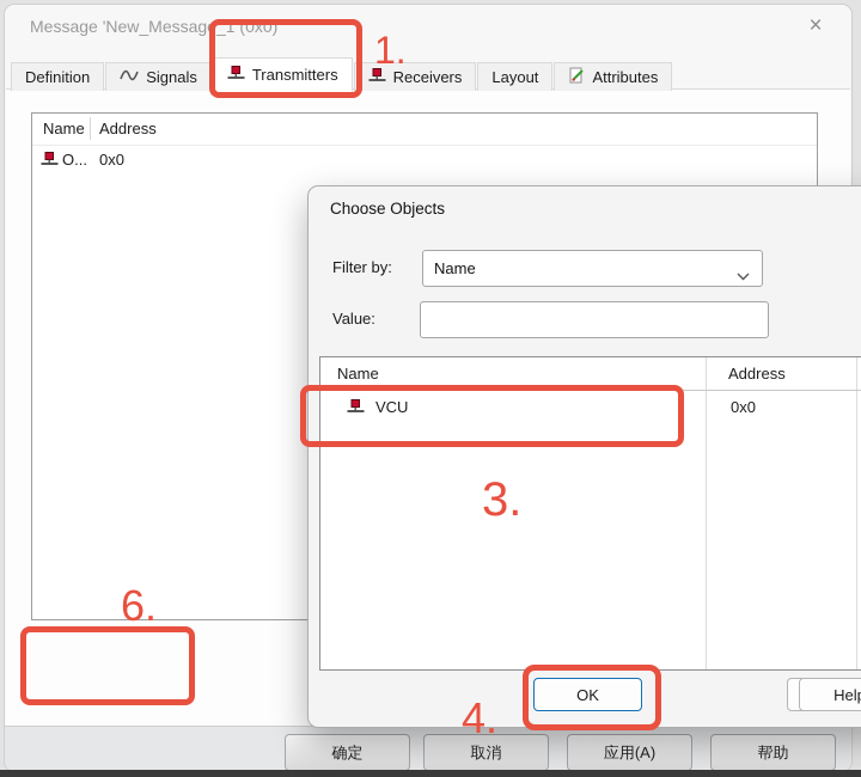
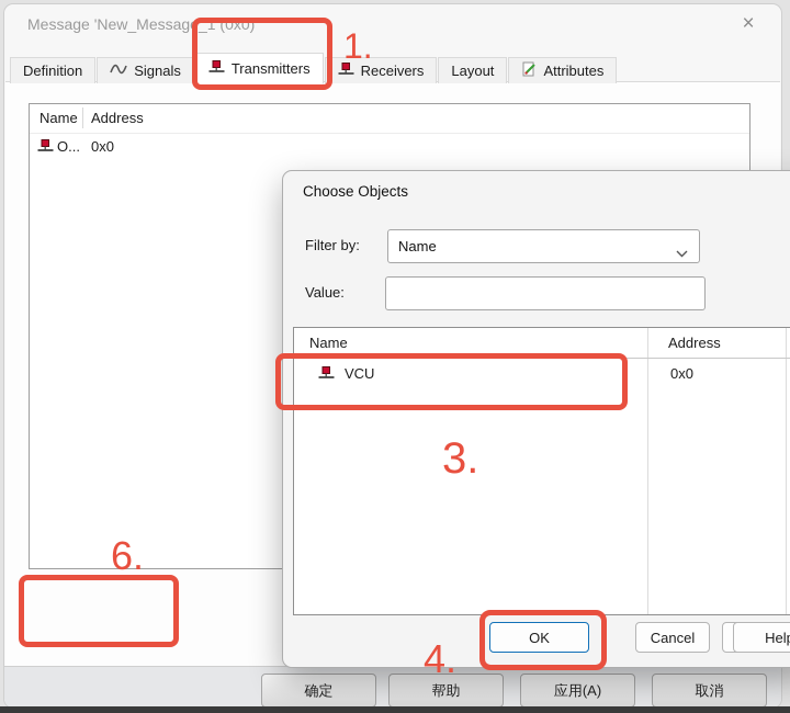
  Message 'New_Message_1 (0x0)'
  ×
  Definition
  Signals
  Transmitters
  Receivers
  Layout
  Attributes
  Name
  Address
  O...
  0x0
  确定
- 取消
+ 帮助
  应用(A)
- 帮助
+ 取消
  Choose Objects
  Filter by:
  Name
  Value:
  Name
  Address
  VCU
  0x0
  OK
+ Cancel
  Hel
  1.
  6.
  3.
  4.
